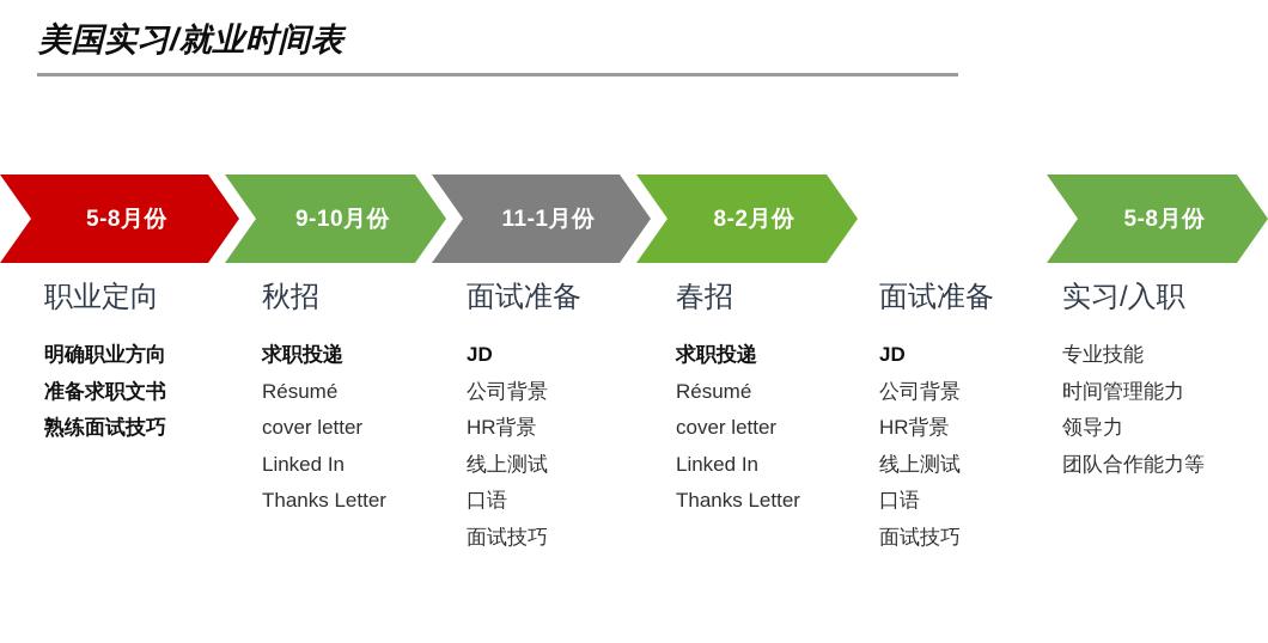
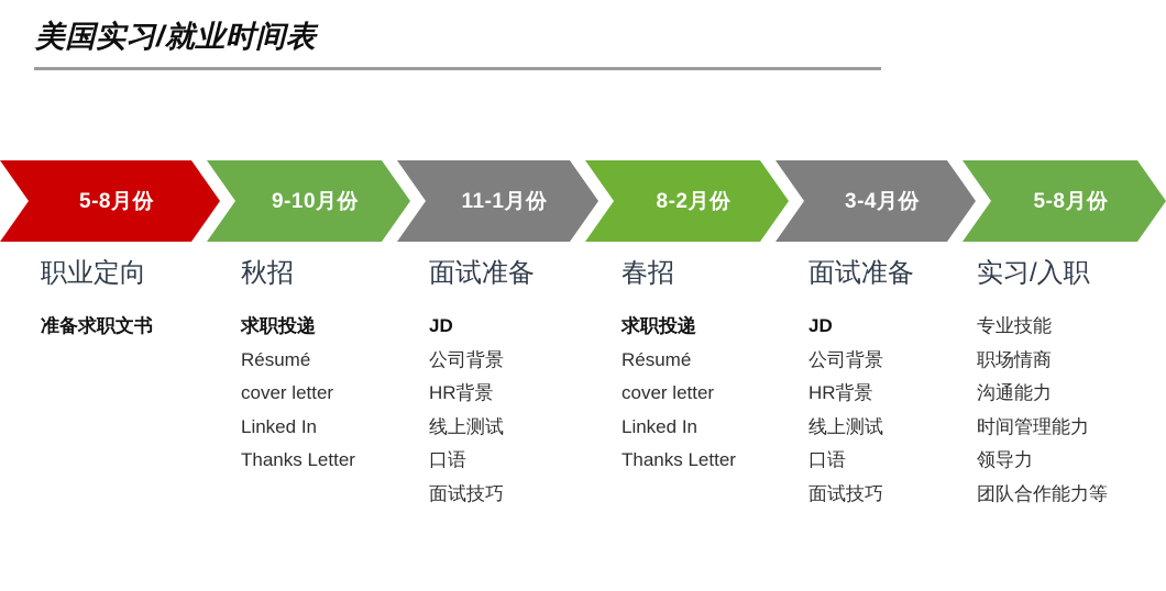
  美国实习/就业时间表
  5-8月份
  9-10月份
  11-1月份
  8-2月份
+ 3-4月份
  5-8月份
  职业定向
- 明确职业方向
  准备求职文书
- 熟练面试技巧
  秋招
  求职投递
  Résumé
  cover letter
  Linked In
  Thanks Letter
  面试准备
  JD
  公司背景
  HR背景
  线上测试
  口语
  面试技巧
  春招
  求职投递
  Résumé
  cover letter
  Linked In
  Thanks Letter
  面试准备
  JD
  公司背景
  HR背景
  线上测试
  口语
  面试技巧
  实习/入职
  专业技能
+ 职场情商
+ 沟通能力
  时间管理能力
  领导力
  团队合作能力等
